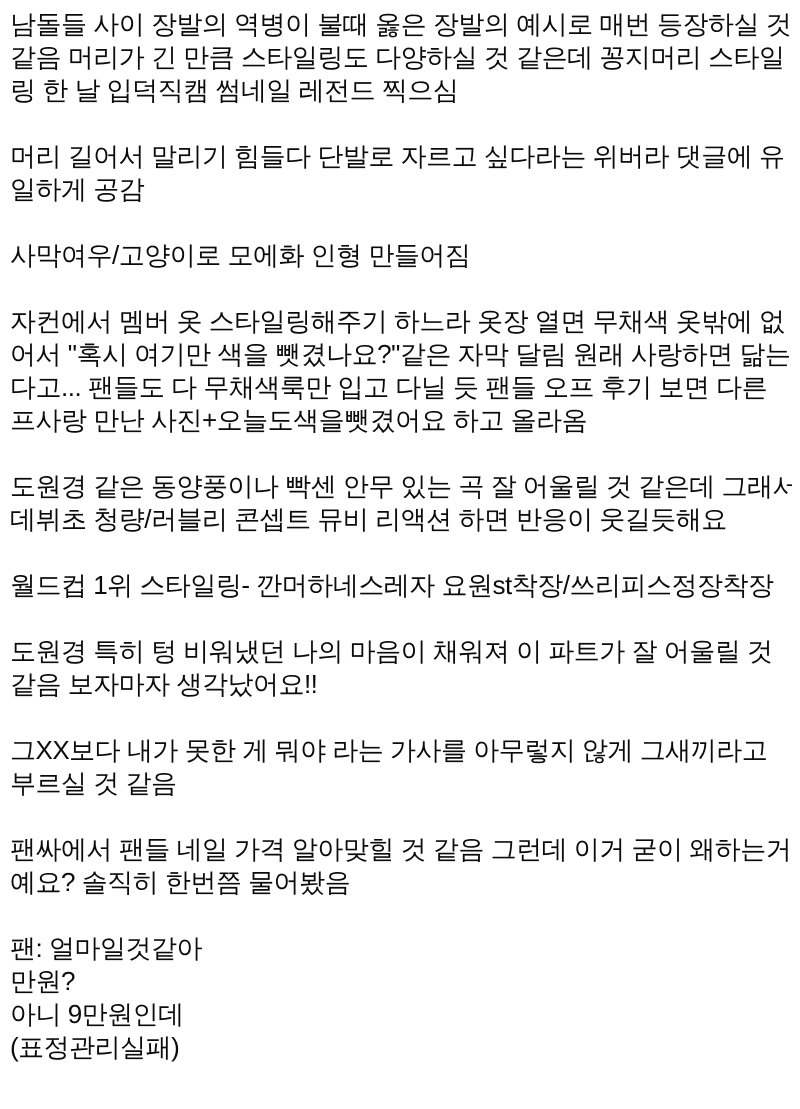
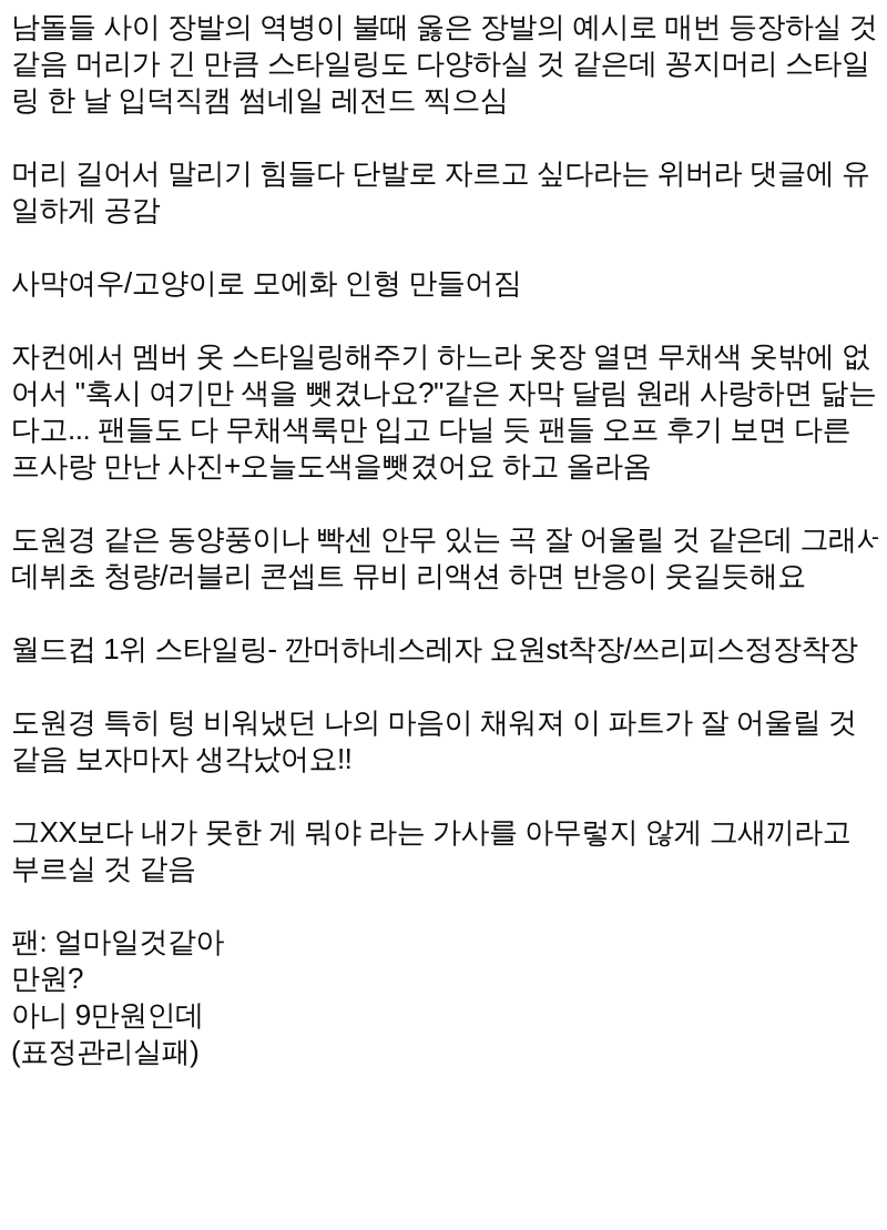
  남돌들 사이 장발의 역병이 불때 옳은 장발의 예시로 매번 등장하실 것
  같음 머리가 긴 만큼 스타일링도 다양하실 것 같은데 꽁지머리 스타일
  링 한 날 입덕직캠 썸네일 레전드 찍으심
  머리 길어서 말리기 힘들다 단발로 자르고 싶다라는 위버라 댓글에 유
  일하게 공감
  사막여우/고양이로 모에화 인형 만들어짐
  자컨에서 멤버 옷 스타일링해주기 하느라 옷장 열면 무채색 옷밖에 없
  어서 "혹시 여기만 색을 뺏겼나요?"같은 자막 달림 원래 사랑하면 닮는
  다고... 팬들도 다 무채색룩만 입고 다닐 듯 팬들 오프 후기 보면 다른
  프사랑 만난 사진+오늘도색을뺏겼어요 하고 올라옴
  도원경 같은 동양풍이나 빡센 안무 있는 곡 잘 어울릴 것 같은데 그래서
  데뷔초 청량/러블리 콘셉트 뮤비 리액션 하면 반응이 웃길듯해요
  월드컵 1위 스타일링- 깐머하네스레자 요원st착장/쓰리피스정장착장
  도원경 특히 텅 비워냈던 나의 마음이 채워져 이 파트가 잘 어울릴 것
  같음 보자마자 생각났어요!!
  그XX보다 내가 못한 게 뭐야 라는 가사를 아무렇지 않게 그새끼라고
  부르실 것 같음
- 팬싸에서 팬들 네일 가격 알아맞힐 것 같음 그런데 이거 굳이 왜하는거
- 예요? 솔직히 한번쯤 물어봤음
  팬: 얼마일것같아
  만원?
  아니 9만원인데
  (표정관리실패)
